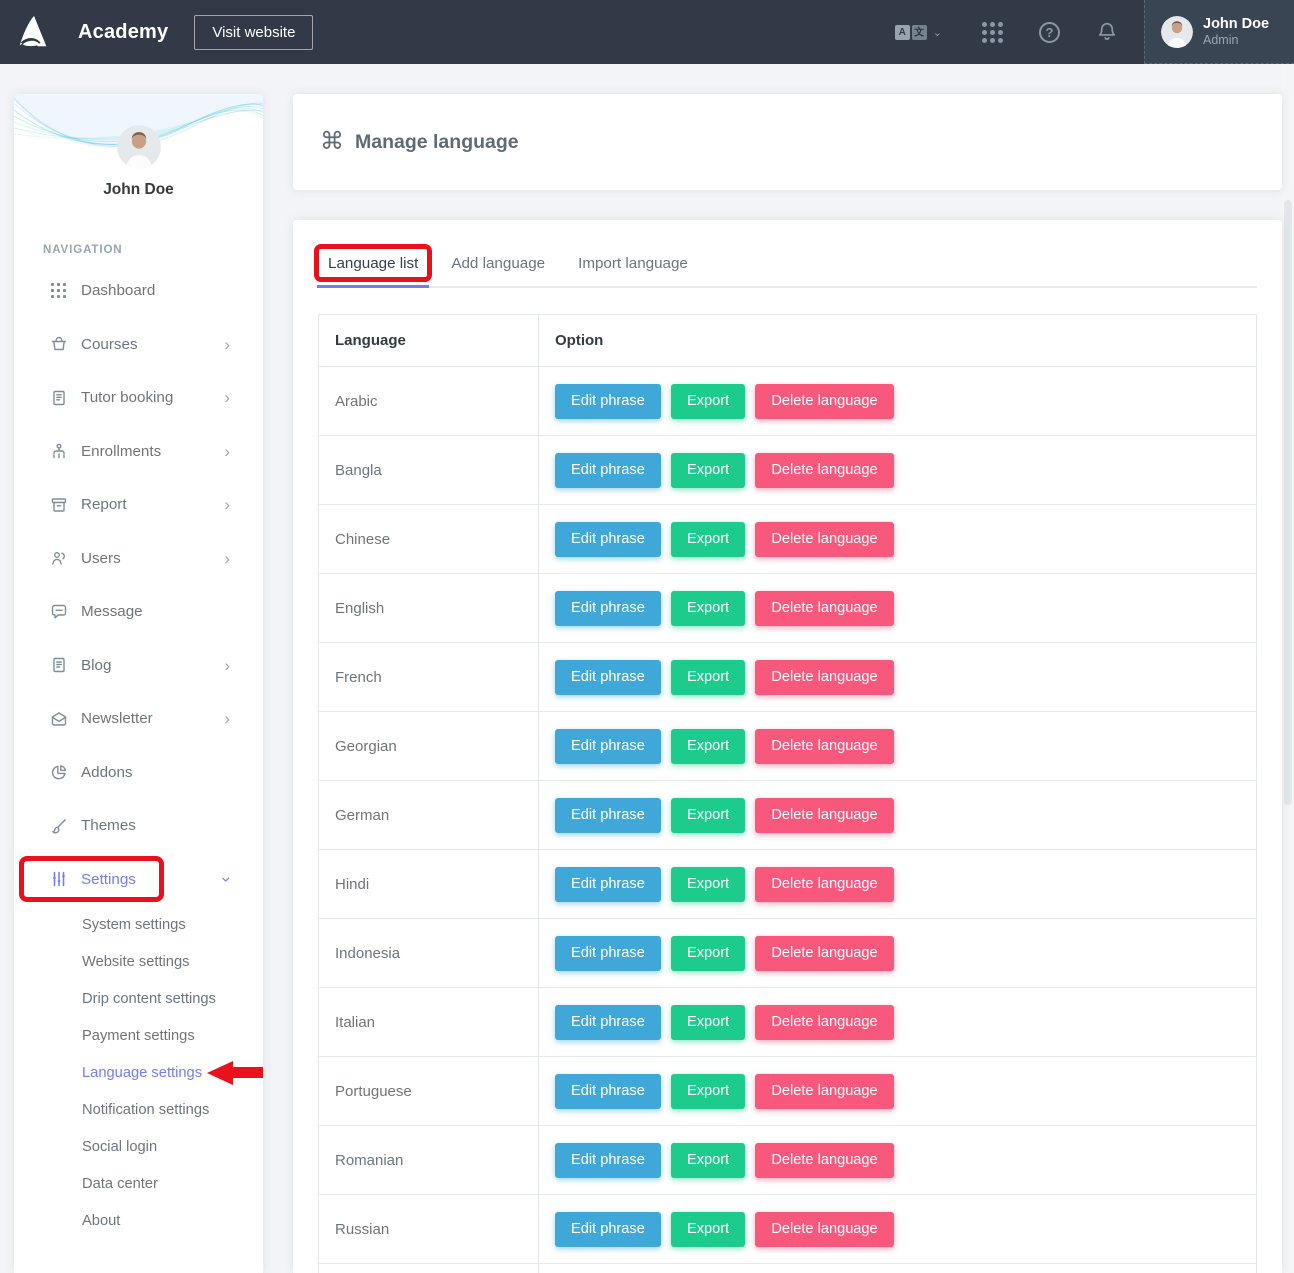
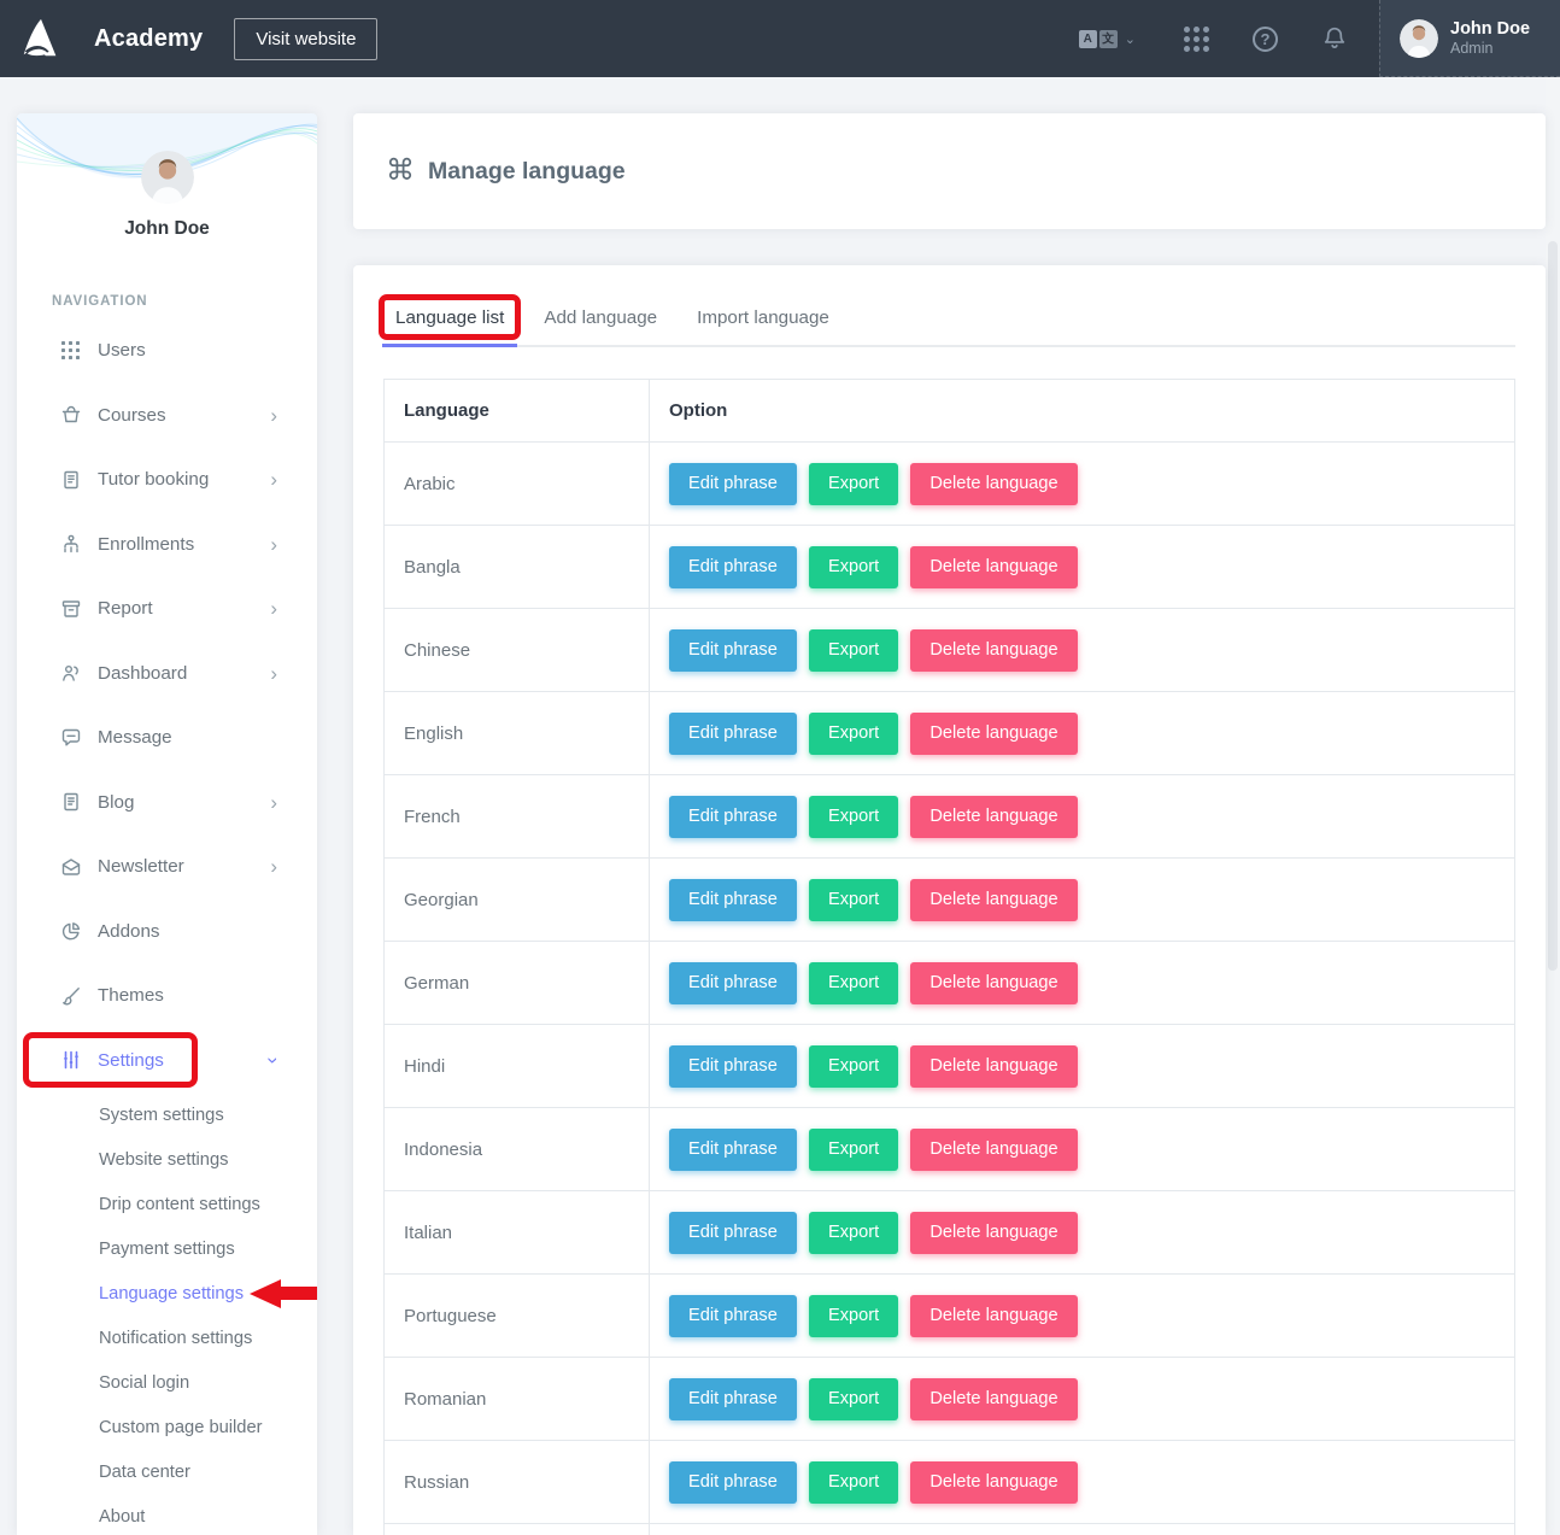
  Academy
  Visit website
  A
  文
  ⌄
  ?
  John Doe
  Admin
  John Doe
  NAVIGATION
- Dashboard
+ Users
  Courses
  ›
  Tutor booking
  ›
  Enrollments
  ›
  Report
  ›
- Users
+ Dashboard
  ›
  Message
  Blog
  ›
  Newsletter
  ›
  Addons
  Themes
  Settings
  System settings
  Website settings
  Drip content settings
  Payment settings
  Language settings
  Notification settings
  Social login
+ Custom page builder
  Data center
  About
  ⌘
  Manage language
  Language list
  Add language
  Import language
  Language	Option
  Arabic	Edit phrase Export Delete language
  Bangla	Edit phrase Export Delete language
  Chinese	Edit phrase Export Delete language
  English	Edit phrase Export Delete language
  French	Edit phrase Export Delete language
  Georgian	Edit phrase Export Delete language
  German	Edit phrase Export Delete language
  Hindi	Edit phrase Export Delete language
  Indonesia	Edit phrase Export Delete language
  Italian	Edit phrase Export Delete language
  Portuguese	Edit phrase Export Delete language
  Romanian	Edit phrase Export Delete language
  Russian	Edit phrase Export Delete language
